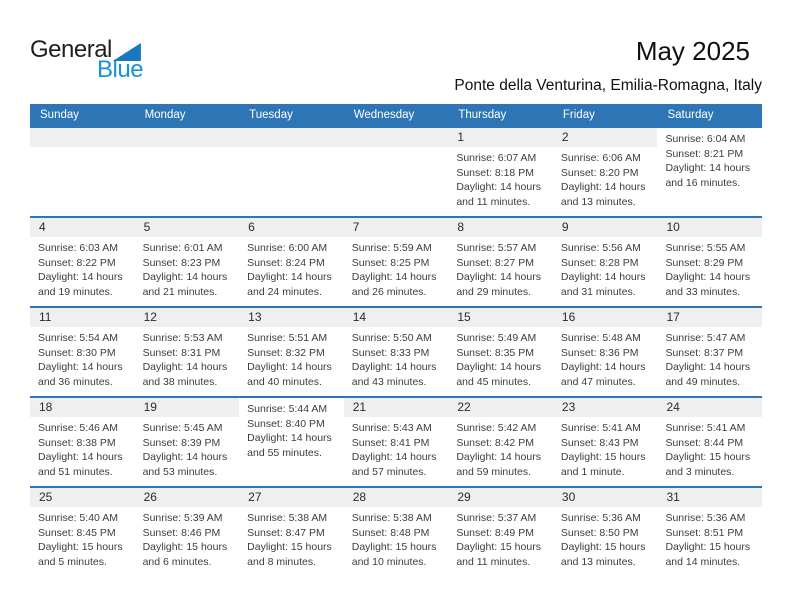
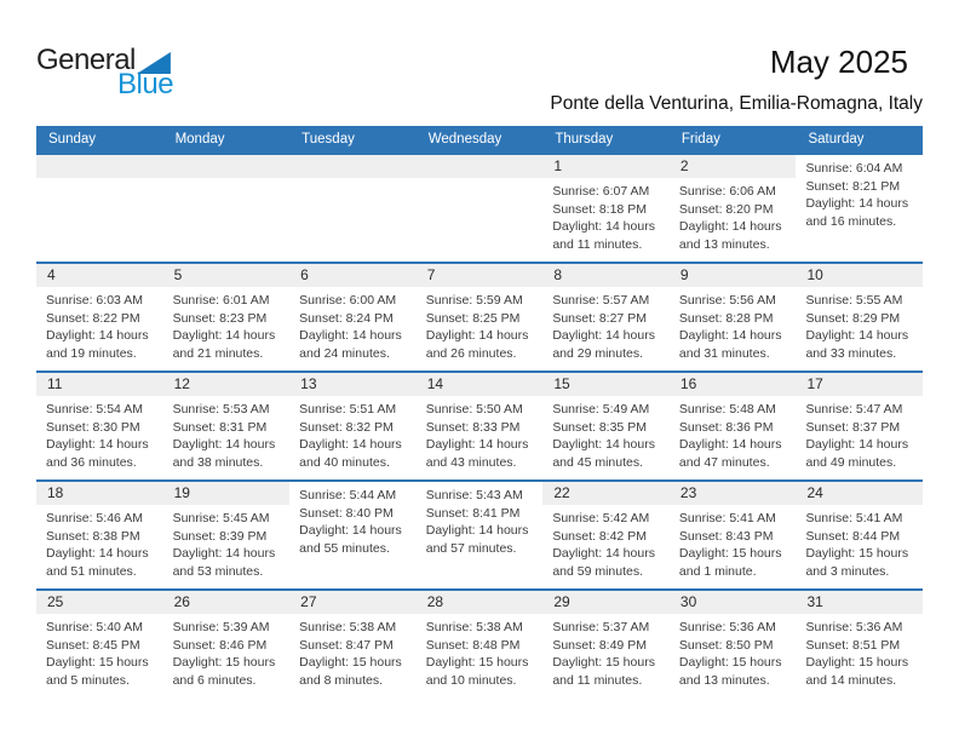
  General
  Blue
  May 2025
  Ponte della Venturina, Emilia-Romagna, Italy
  Sunday
  Monday
  Tuesday
  Wednesday
  Thursday
  Friday
  Saturday
  1
  Sunrise: 6:07 AM
  Sunset: 8:18 PM
  Daylight: 14 hours
  and 11 minutes.
  2
  Sunrise: 6:06 AM
  Sunset: 8:20 PM
  Daylight: 14 hours
  and 13 minutes.
  Sunrise: 6:04 AM
  Sunset: 8:21 PM
  Daylight: 14 hours
  and 16 minutes.
  4
  Sunrise: 6:03 AM
  Sunset: 8:22 PM
  Daylight: 14 hours
  and 19 minutes.
  5
  Sunrise: 6:01 AM
  Sunset: 8:23 PM
  Daylight: 14 hours
  and 21 minutes.
  6
  Sunrise: 6:00 AM
  Sunset: 8:24 PM
  Daylight: 14 hours
  and 24 minutes.
  7
  Sunrise: 5:59 AM
  Sunset: 8:25 PM
  Daylight: 14 hours
  and 26 minutes.
  8
  Sunrise: 5:57 AM
  Sunset: 8:27 PM
  Daylight: 14 hours
  and 29 minutes.
  9
  Sunrise: 5:56 AM
  Sunset: 8:28 PM
  Daylight: 14 hours
  and 31 minutes.
  10
  Sunrise: 5:55 AM
  Sunset: 8:29 PM
  Daylight: 14 hours
  and 33 minutes.
  11
  Sunrise: 5:54 AM
  Sunset: 8:30 PM
  Daylight: 14 hours
  and 36 minutes.
  12
  Sunrise: 5:53 AM
  Sunset: 8:31 PM
  Daylight: 14 hours
  and 38 minutes.
  13
  Sunrise: 5:51 AM
  Sunset: 8:32 PM
  Daylight: 14 hours
  and 40 minutes.
  14
  Sunrise: 5:50 AM
  Sunset: 8:33 PM
  Daylight: 14 hours
  and 43 minutes.
  15
  Sunrise: 5:49 AM
  Sunset: 8:35 PM
  Daylight: 14 hours
  and 45 minutes.
  16
  Sunrise: 5:48 AM
  Sunset: 8:36 PM
  Daylight: 14 hours
  and 47 minutes.
  17
  Sunrise: 5:47 AM
  Sunset: 8:37 PM
  Daylight: 14 hours
  and 49 minutes.
  18
  Sunrise: 5:46 AM
  Sunset: 8:38 PM
  Daylight: 14 hours
  and 51 minutes.
  19
  Sunrise: 5:45 AM
  Sunset: 8:39 PM
  Daylight: 14 hours
  and 53 minutes.
  Sunrise: 5:44 AM
  Sunset: 8:40 PM
  Daylight: 14 hours
  and 55 minutes.
- 21
  Sunrise: 5:43 AM
  Sunset: 8:41 PM
  Daylight: 14 hours
  and 57 minutes.
  22
  Sunrise: 5:42 AM
  Sunset: 8:42 PM
  Daylight: 14 hours
  and 59 minutes.
  23
  Sunrise: 5:41 AM
  Sunset: 8:43 PM
  Daylight: 15 hours
  and 1 minute.
  24
  Sunrise: 5:41 AM
  Sunset: 8:44 PM
  Daylight: 15 hours
  and 3 minutes.
  25
  Sunrise: 5:40 AM
  Sunset: 8:45 PM
  Daylight: 15 hours
  and 5 minutes.
  26
  Sunrise: 5:39 AM
  Sunset: 8:46 PM
  Daylight: 15 hours
  and 6 minutes.
  27
  Sunrise: 5:38 AM
  Sunset: 8:47 PM
  Daylight: 15 hours
  and 8 minutes.
  28
  Sunrise: 5:38 AM
  Sunset: 8:48 PM
  Daylight: 15 hours
  and 10 minutes.
  29
  Sunrise: 5:37 AM
  Sunset: 8:49 PM
  Daylight: 15 hours
  and 11 minutes.
  30
  Sunrise: 5:36 AM
  Sunset: 8:50 PM
  Daylight: 15 hours
  and 13 minutes.
  31
  Sunrise: 5:36 AM
  Sunset: 8:51 PM
  Daylight: 15 hours
  and 14 minutes.
